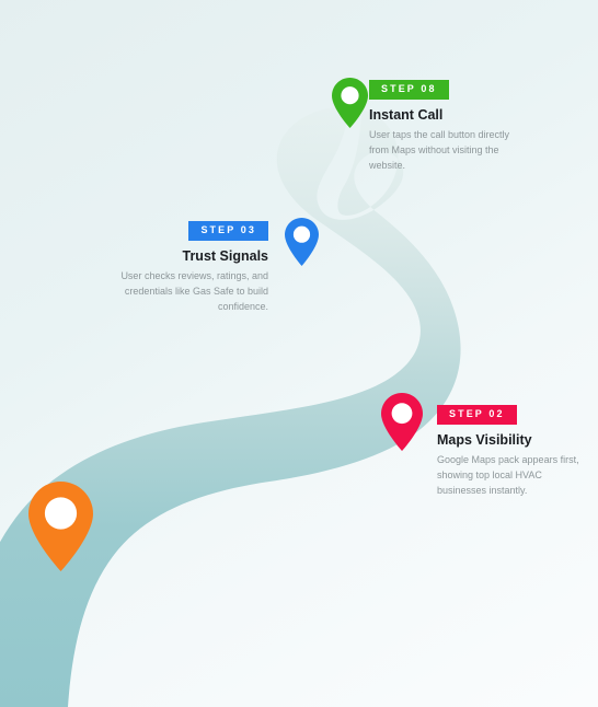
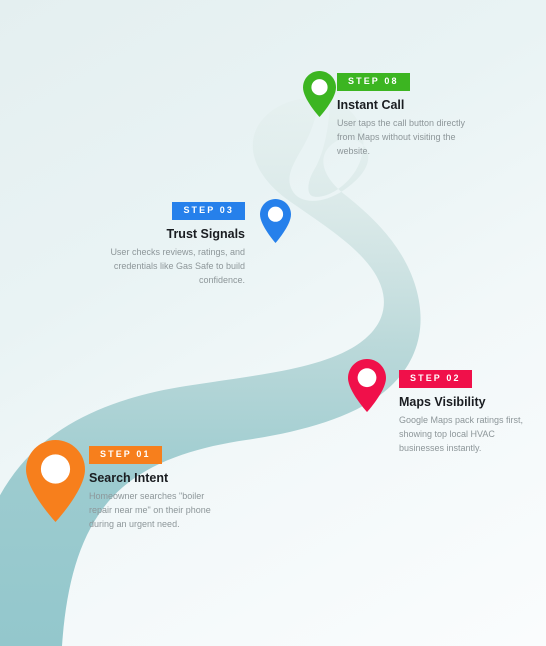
  STEP 08
  Instant Call
  User taps the call button directly from Maps without visiting the website.
  STEP 03
  Trust Signals
  User checks reviews, ratings, and credentials like Gas Safe to build confidence.
  STEP 02
  Maps Visibility
- Google Maps pack appears first, showing top local HVAC businesses instantly.
+ Google Maps pack ratings first, showing top local HVAC businesses instantly.
+ STEP 01
+ Search Intent
+ Homeowner searches "boiler repair near me" on their phone during an urgent need.
